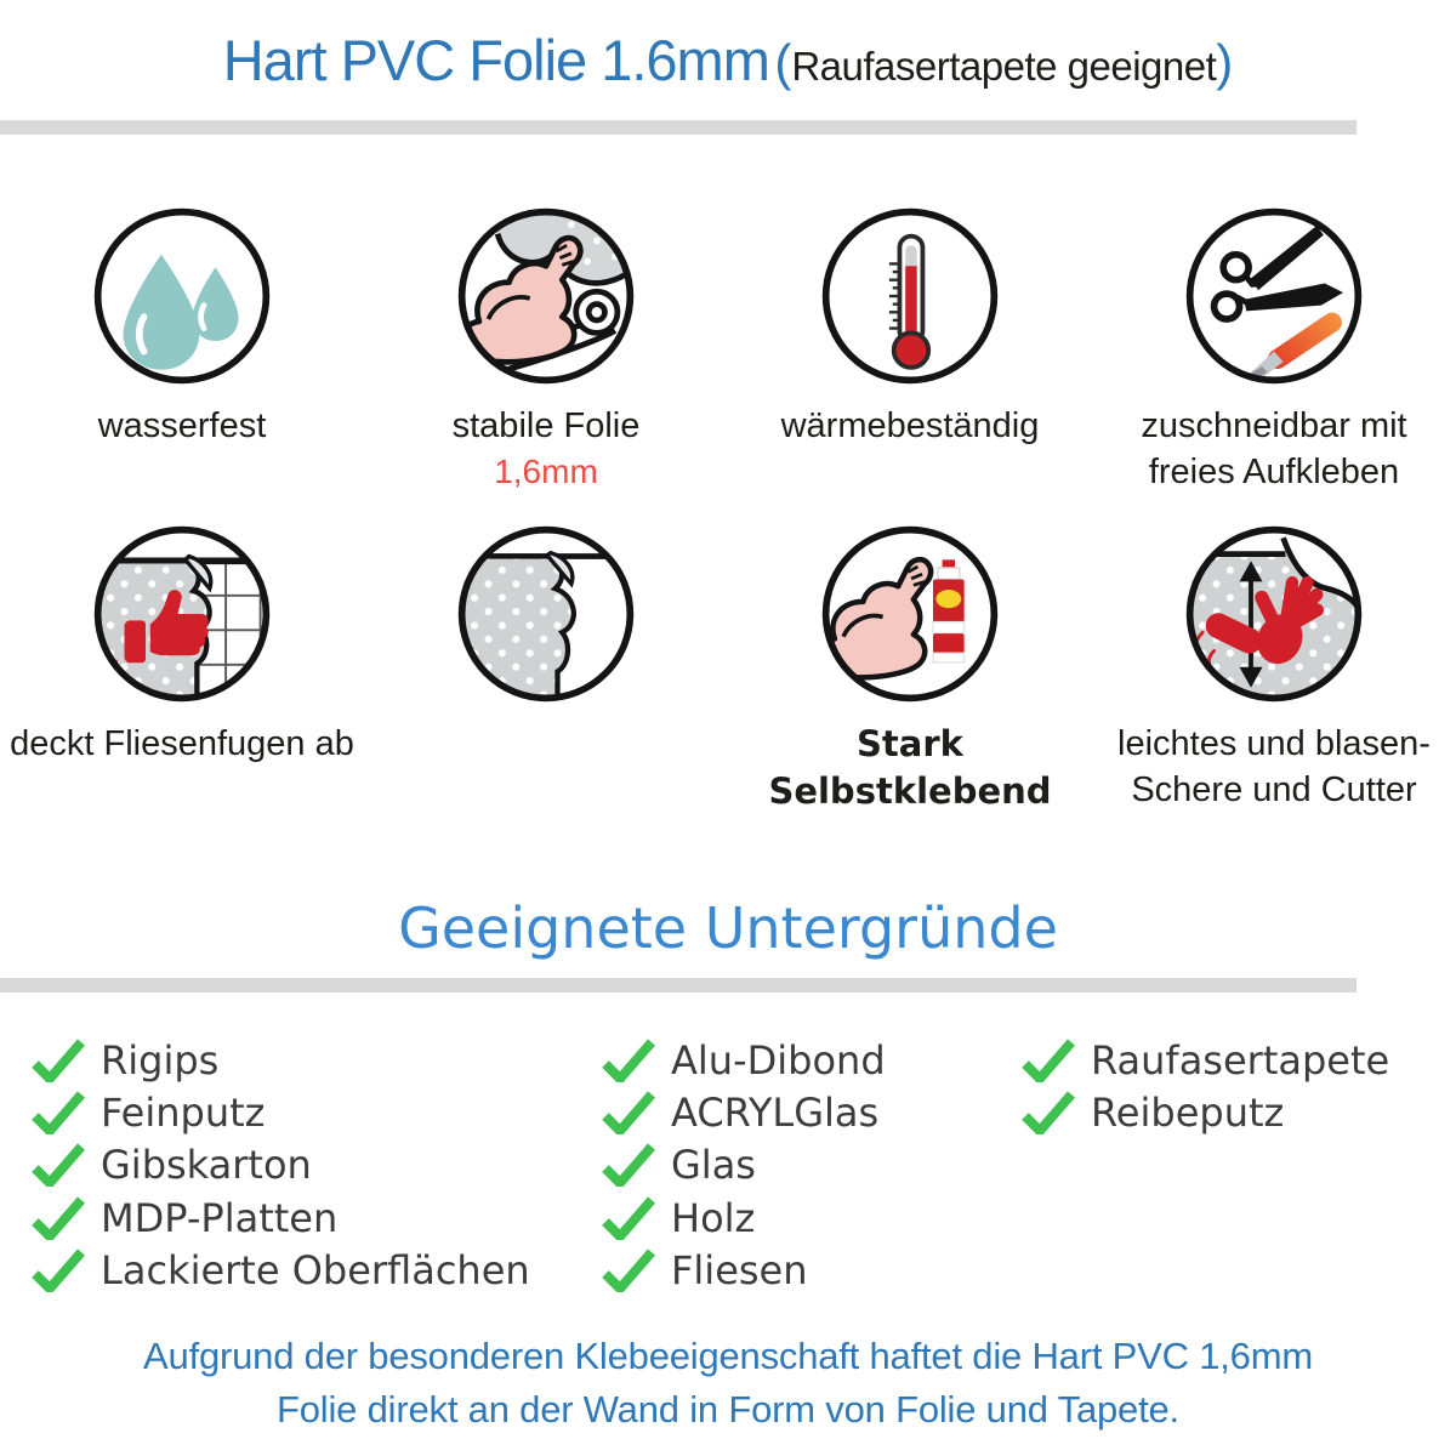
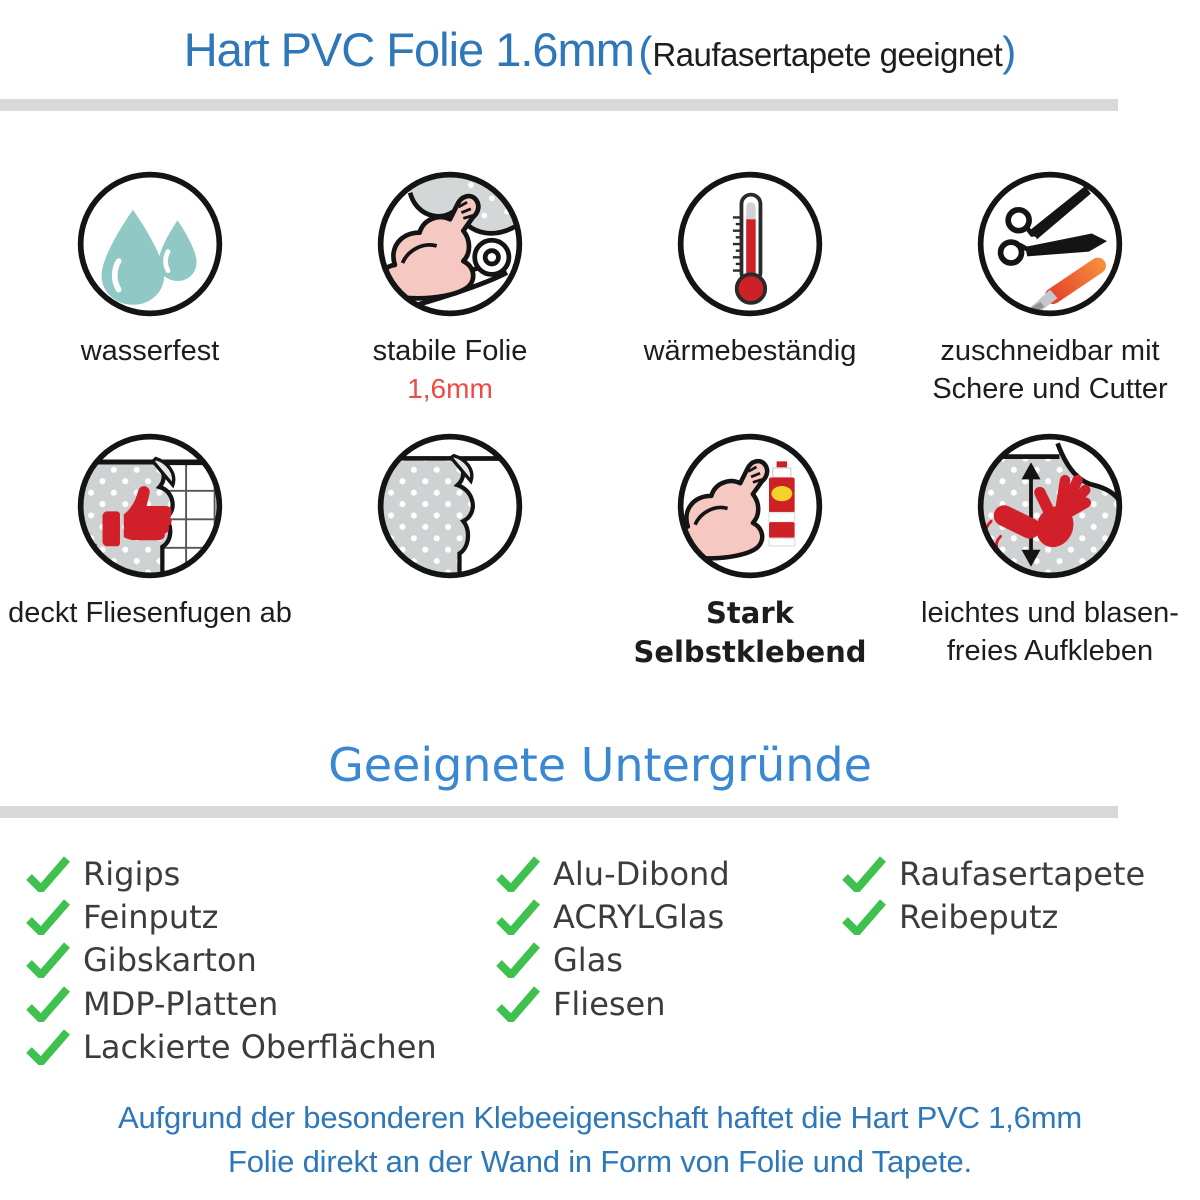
  Hart PVC Folie 1.6mm (Raufasertapete geeignet)
  wasserfest
  stabile Folie
  1,6mm
  wärmebeständig
  zuschneidbar mit
- freies Aufkleben
+ Schere und Cutter
  deckt Fliesenfugen ab
  Stark
  Selbstklebend
  leichtes und blasen-
- Schere und Cutter
+ freies Aufkleben
  Geeignete Untergründe
  Rigips
  Feinputz
  Gibskarton
  MDP-Platten
  Lackierte Oberflächen
  Alu-Dibond
  ACRYLGlas
  Glas
- Holz
  Fliesen
  Raufasertapete
  Reibeputz
  Aufgrund der besonderen Klebeeigenschaft haftet die Hart PVC 1,6mm
  Folie direkt an der Wand in Form von Folie und Tapete.
